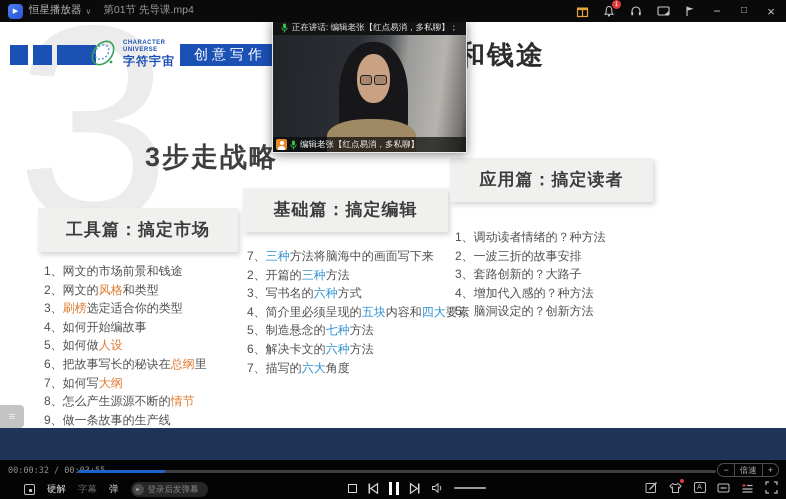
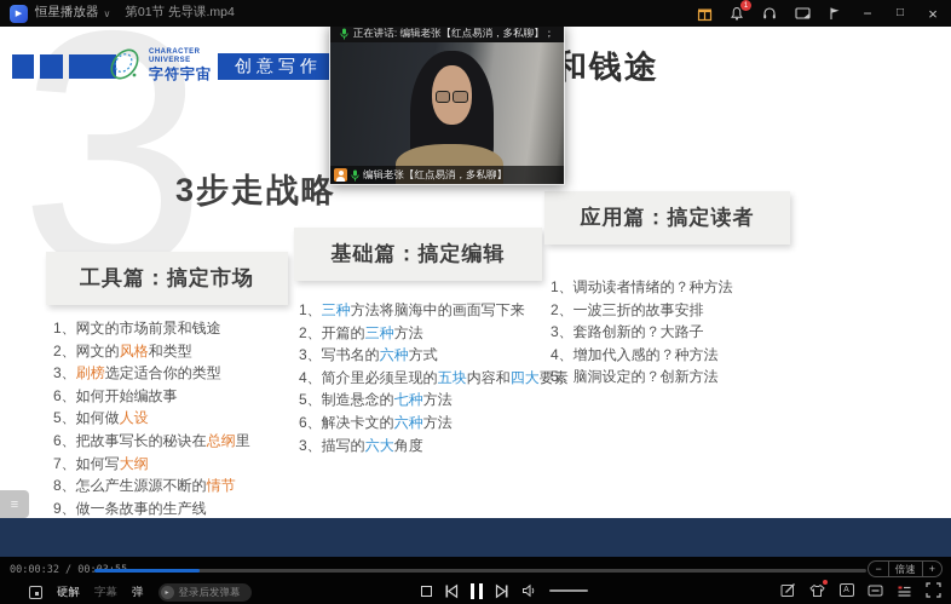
  恒星播放器
  ∨
  第01节 先导课.mp4
  −
  □
  ×
  3
  字符宇宙
  创意写作
  和钱途
  3步走战略
  工具篇：搞定市场
  基础篇：搞定编辑
  应用篇：搞定读者
  1、网文的市场前景和钱途
  2、网文的风格和类型
  3、刷榜选定适合你的类型
- 4、如何开始编故事
+ 6、如何开始编故事
  5、如何做人设
  6、把故事写长的秘诀在总纲里
  7、如何写大纲
  8、怎么产生源源不断的情节
  9、做一条故事的生产线
- 7、三种方法将脑海中的画面写下来
+ 1、三种方法将脑海中的画面写下来
  2、开篇的三种方法
  3、写书名的六种方式
  4、简介里必须呈现的五块内容和四大要素
  5、制造悬念的七种方法
  6、解决卡文的六种方法
- 7、描写的六大角度
+ 3、描写的六大角度
  1、调动读者情绪的？种方法
  2、一波三折的故事安排
  3、套路创新的？大路子
  4、增加代入感的？种方法
  5、脑洞设定的？创新方法
  ≡
  正在讲话: 编辑老张【红点易消，多私聊】；
  编辑老张【红点易消，多私聊】
  −
  倍速
  +
  硬解
  字幕
  弹
  登录后发弹幕
